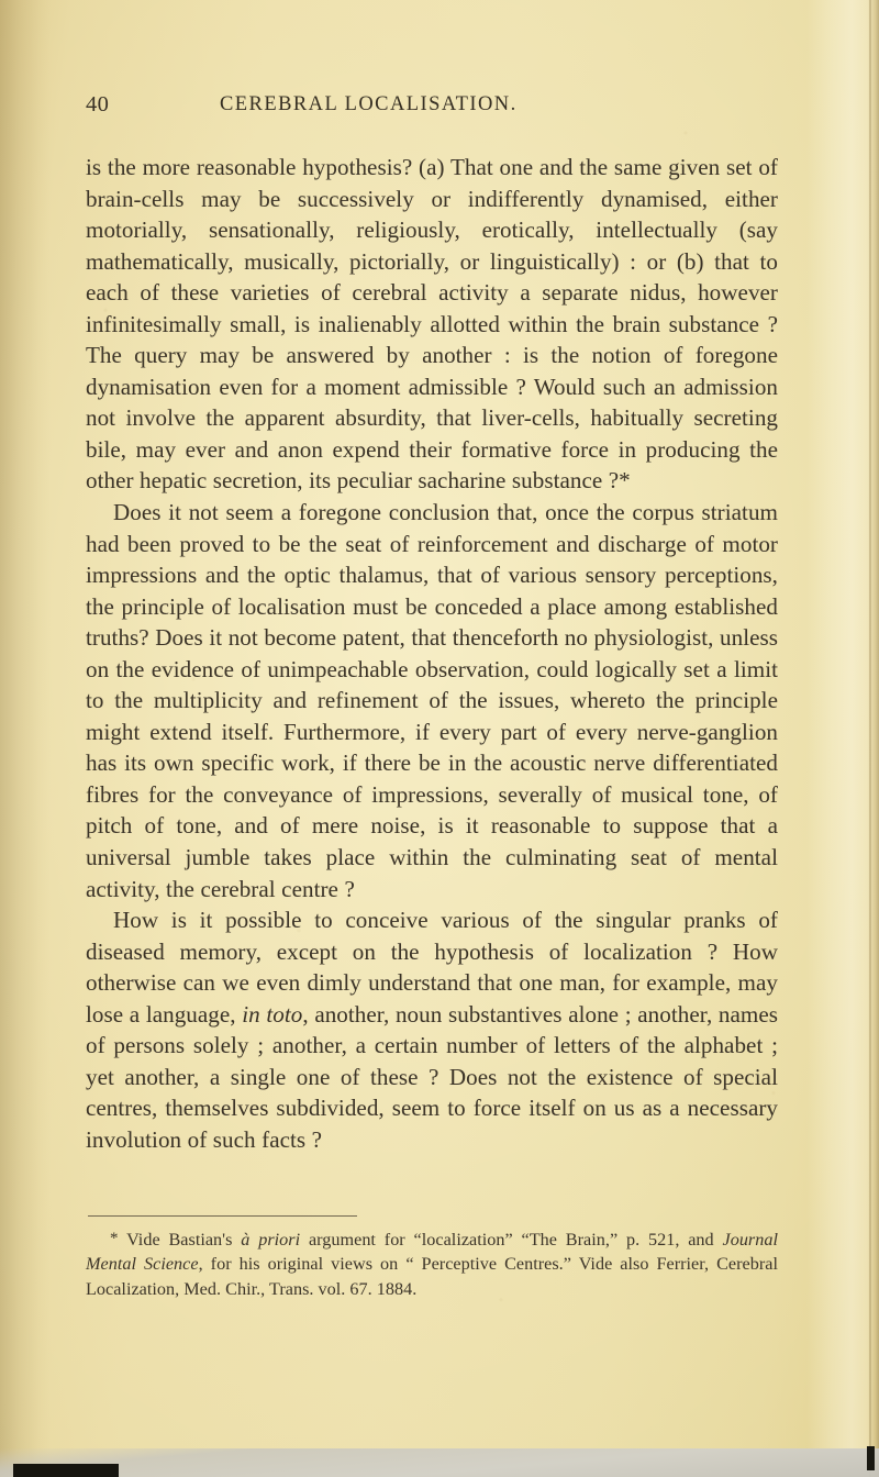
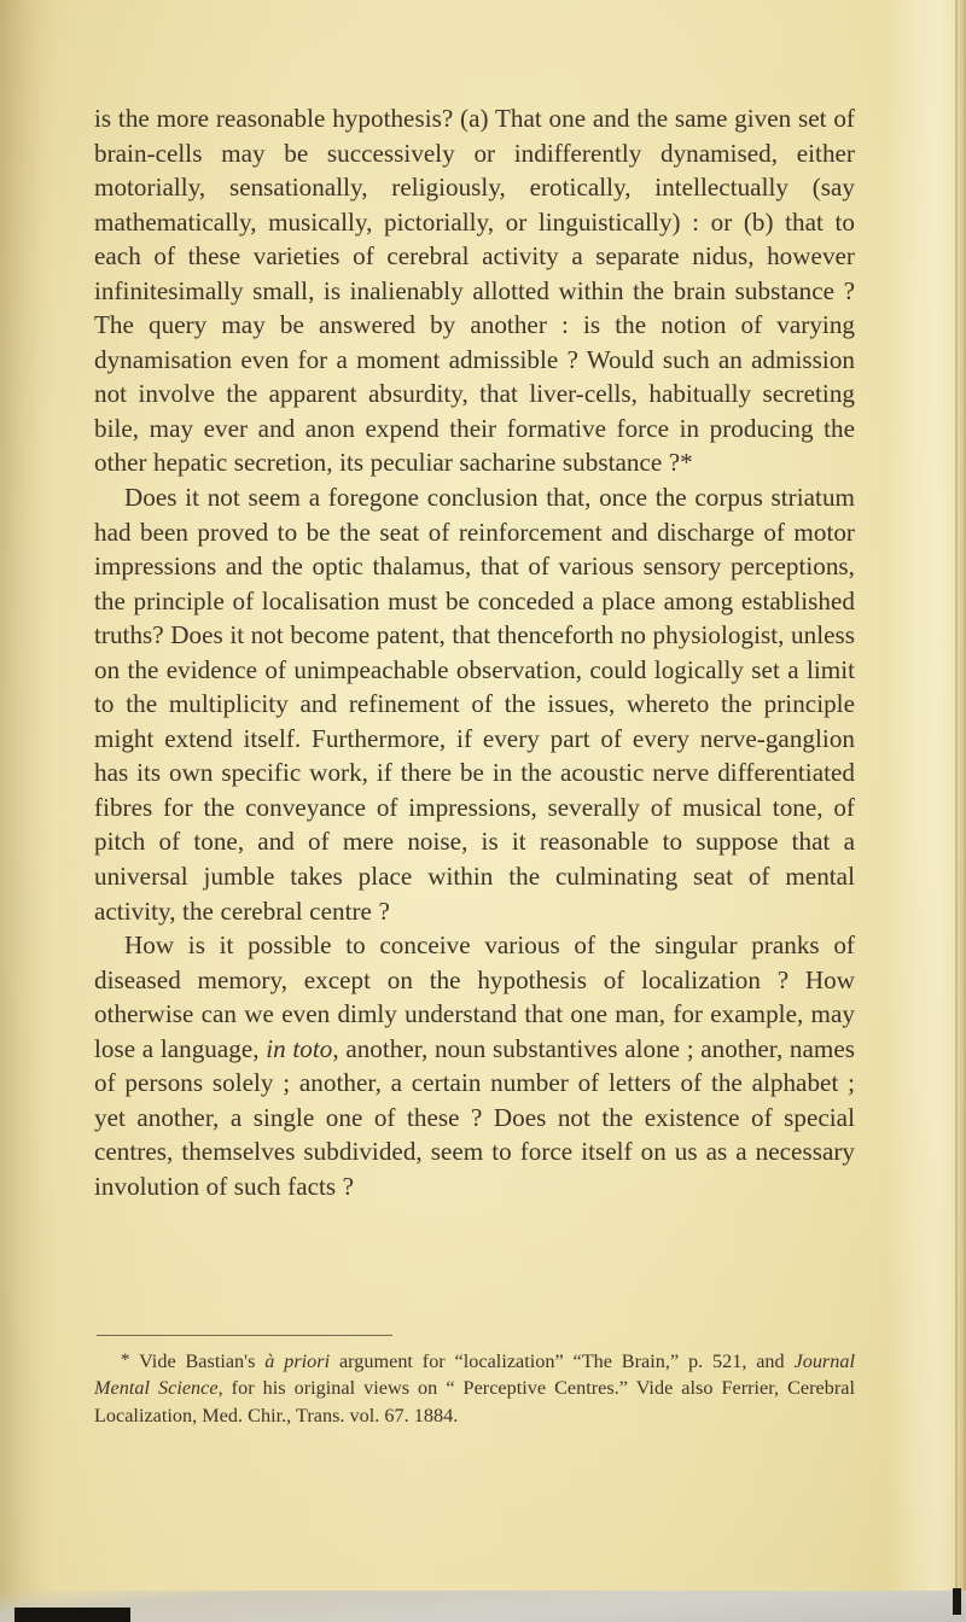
- 40
- CEREBRAL LOCALISATION.
- is the more reasonable hypothesis? (a) That one and the same given set of brain-cells may be successively or indifferently dynamised, either motorially, sensationally, religiously, erotically, intellectually (say mathematically, musically, pictorially, or linguistically) : or (b) that to each of these varieties of cerebral activity a separate nidus, however infinitesimally small, is inalienably allotted within the brain substance ? The query may be answered by another : is the notion of foregone dynamisation even for a moment admissible ? Would such an admission not involve the apparent absurdity, that liver-cells, habitually secreting bile, may ever and anon expend their formative force in producing the other hepatic secretion, its peculiar sacharine substance ?*
+ is the more reasonable hypothesis? (a) That one and the same given set of brain-cells may be successively or indifferently dynamised, either motorially, sensationally, religiously, erotically, intellectually (say mathematically, musically, pictorially, or linguistically) : or (b) that to each of these varieties of cerebral activity a separate nidus, however infinitesimally small, is inalienably allotted within the brain substance ? The query may be answered by another : is the notion of varying dynamisation even for a moment admissible ? Would such an admission not involve the apparent absurdity, that liver-cells, habitually secreting bile, may ever and anon expend their formative force in producing the other hepatic secretion, its peculiar sacharine substance ?*
  Does it not seem a foregone conclusion that, once the corpus striatum had been proved to be the seat of reinforcement and discharge of motor impressions and the optic thalamus, that of various sensory perceptions, the principle of localisation must be conceded a place among established truths? Does it not become patent, that thenceforth no physiologist, unless on the evidence of unimpeachable observation, could logically set a limit to the multiplicity and refinement of the issues, whereto the principle might extend itself. Furthermore, if every part of every nerve-ganglion has its own specific work, if there be in the acoustic nerve differentiated fibres for the conveyance of impressions, severally of musical tone, of pitch of tone, and of mere noise, is it reasonable to suppose that a universal jumble takes place within the culminating seat of mental activity, the cerebral centre ?
  How is it possible to conceive various of the singular pranks of diseased memory, except on the hypothesis of localization ? How otherwise can we even dimly understand that one man, for example, may lose a language, in toto, another, noun substantives alone ; another, names of persons solely ; another, a certain number of letters of the alphabet ; yet another, a single one of these ? Does not the existence of special centres, themselves subdivided, seem to force itself on us as a necessary involution of such facts ?
  * Vide Bastian's à priori argument for “localization” “The Brain,” p. 521, and Journal Mental Science, for his original views on “ Perceptive Centres.” Vide also Ferrier, Cerebral Localization, Med. Chir., Trans. vol. 67. 1884.
